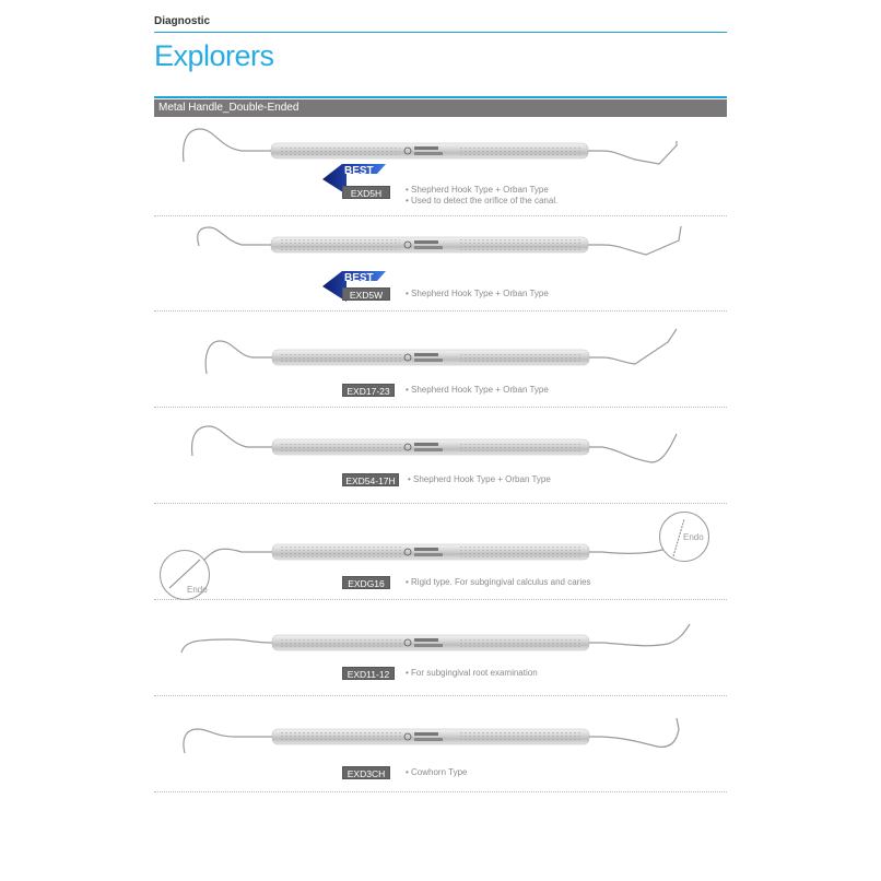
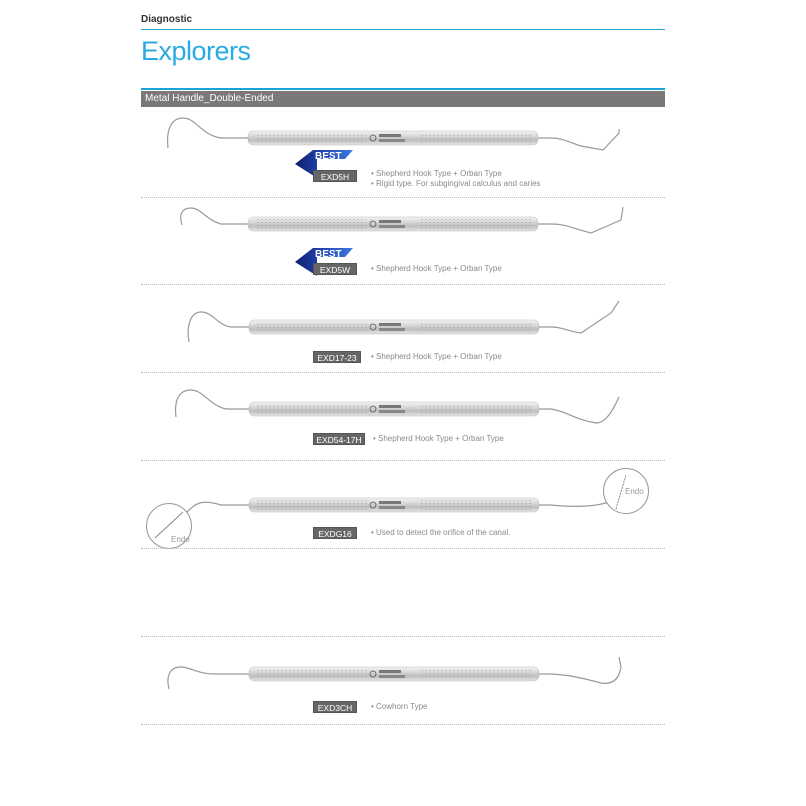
  Diagnostic
  Explorers
  Metal Handle_Double-Ended
  BEST
  EXD5H
  • Shepherd Hook Type + Orban Type
- • Used to detect the orifice of the canal.
+ • Rigid type. For subgingival calculus and caries
  BEST
  EXD5W
  • Shepherd Hook Type + Orban Type
  EXD17-23
  • Shepherd Hook Type + Orban Type
  EXD54-17H
  • Shepherd Hook Type + Orban Type
  Endo
  Endo
  EXDG16
- • Rigid type. For subgingival calculus and caries
+ • Used to detect the orifice of the canal.
- EXD11-12
- • For subgingival root examination
  EXD3CH
  • Cowhorn Type
